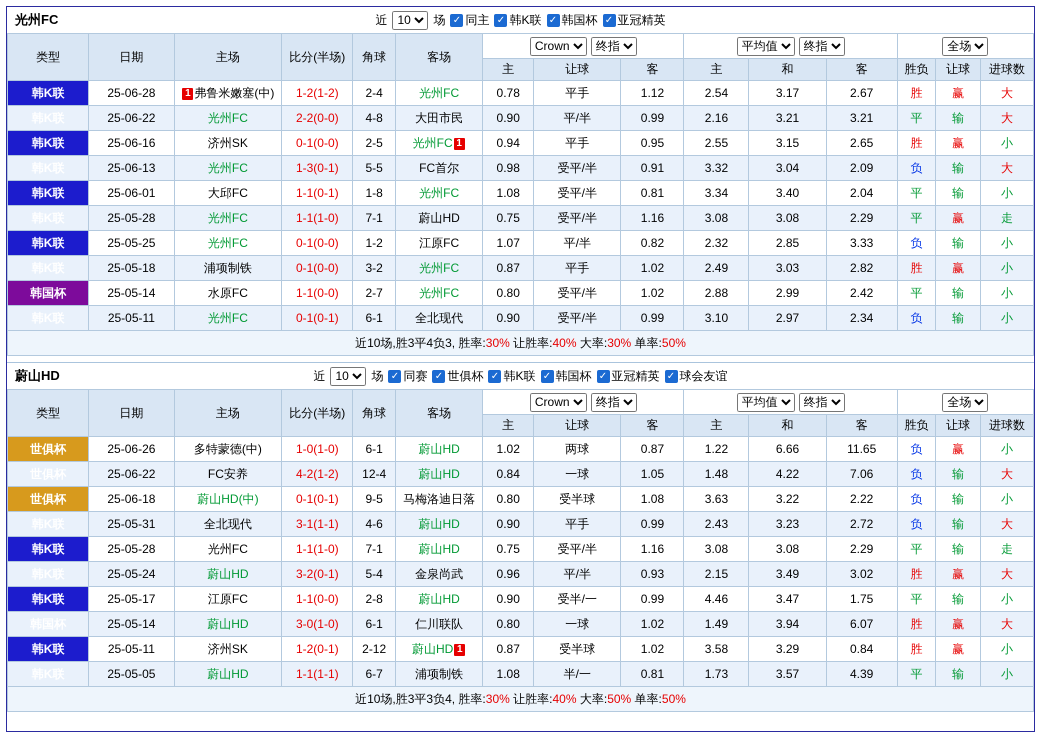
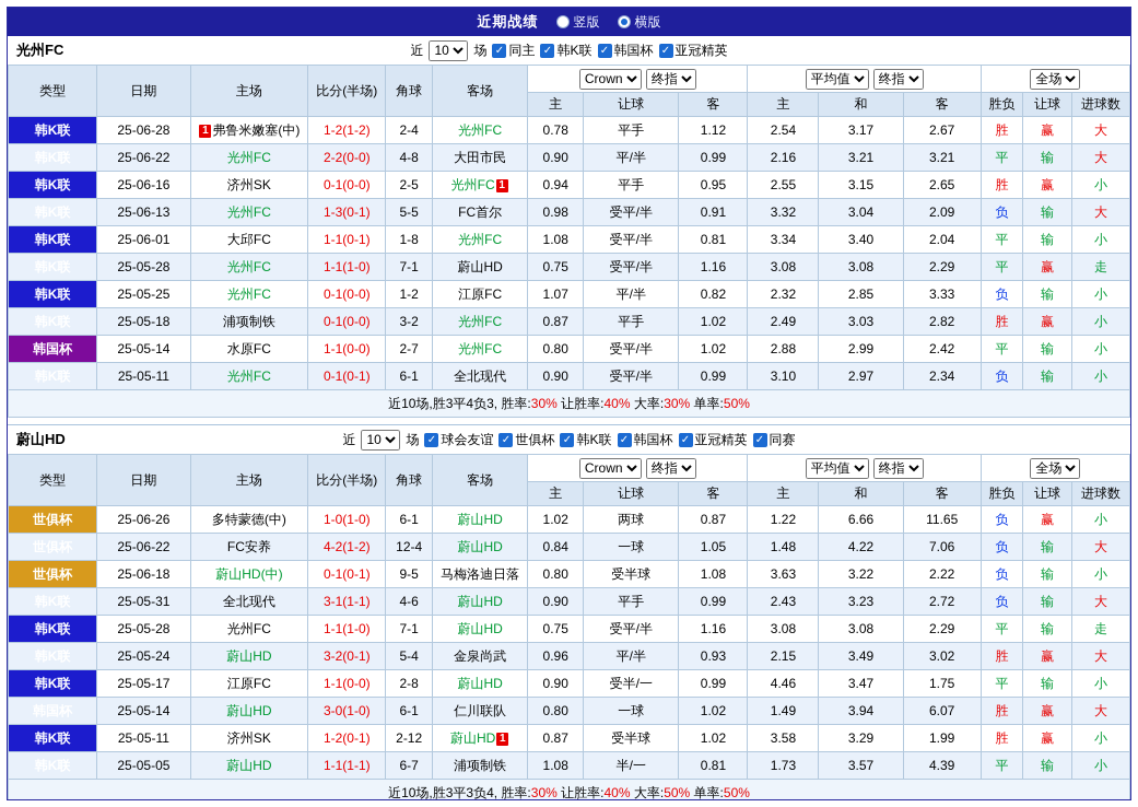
+ 近期战绩
+ 竖版
+ 横版
  光州FC
  近
  10
  场
  ✓
  同主
  ✓
  韩K联
  ✓
  韩国杯
  ✓
  亚冠精英
  类型	日期	主场	比分(半场)	角球	客场	Crown 终指	平均值 终指	全场
  主	让球	客	主	和	客	胜负	让球	进球数
  韩K联	25-06-28	1 弗鲁米嫩塞(中)	1-2(1-2)	2-4	光州FC	0.78	平手	1.12	2.54	3.17	2.67	胜	赢	大
  	25-06-22	光州FC	2-2(0-0)	4-8	大田市民	0.90	平/半	0.99	2.16	3.21	3.21	平	输	大
  韩K联	25-06-16	济州SK	0-1(0-0)	2-5	光州FC 1	0.94	平手	0.95	2.55	3.15	2.65	胜	赢	小
  	25-06-13	光州FC	1-3(0-1)	5-5	FC首尔	0.98	受平/半	0.91	3.32	3.04	2.09	负	输	大
  韩K联	25-06-01	大邱FC	1-1(0-1)	1-8	光州FC	1.08	受平/半	0.81	3.34	3.40	2.04	平	输	小
  	25-05-28	光州FC	1-1(1-0)	7-1	蔚山HD	0.75	受平/半	1.16	3.08	3.08	2.29	平	赢	走
  韩K联	25-05-25	光州FC	0-1(0-0)	1-2	江原FC	1.07	平/半	0.82	2.32	2.85	3.33	负	输	小
  	25-05-18	浦项制铁	0-1(0-0)	3-2	光州FC	0.87	平手	1.02	2.49	3.03	2.82	胜	赢	小
  韩国杯	25-05-14	水原FC	1-1(0-0)	2-7	光州FC	0.80	受平/半	1.02	2.88	2.99	2.42	平	输	小
  	25-05-11	光州FC	0-1(0-1)	6-1	全北现代	0.90	受平/半	0.99	3.10	2.97	2.34	负	输	小
  近10场,胜3平4负3, 胜率:30% 让胜率:40% 大率:30% 单率:50%
  蔚山HD
  近
  10
  场
  ✓
- 同赛
+ 球会友谊
  ✓
  世俱杯
  ✓
  韩K联
  ✓
  韩国杯
  ✓
  亚冠精英
  ✓
- 球会友谊
+ 同赛
  类型	日期	主场	比分(半场)	角球	客场	Crown 终指	平均值 终指	全场
  主	让球	客	主	和	客	胜负	让球	进球数
  世俱杯	25-06-26	多特蒙德(中)	1-0(1-0)	6-1	蔚山HD	1.02	两球	0.87	1.22	6.66	11.65	负	赢	小
  	25-06-22	FC安养	4-2(1-2)	12-4	蔚山HD	0.84	一球	1.05	1.48	4.22	7.06	负	输	大
  世俱杯	25-06-18	蔚山HD(中)	0-1(0-1)	9-5	马梅洛迪日落	0.80	受半球	1.08	3.63	3.22	2.22	负	输	小
  	25-05-31	全北现代	3-1(1-1)	4-6	蔚山HD	0.90	平手	0.99	2.43	3.23	2.72	负	输	大
  韩K联	25-05-28	光州FC	1-1(1-0)	7-1	蔚山HD	0.75	受平/半	1.16	3.08	3.08	2.29	平	输	走
  	25-05-24	蔚山HD	3-2(0-1)	5-4	金泉尚武	0.96	平/半	0.93	2.15	3.49	3.02	胜	赢	大
  韩K联	25-05-17	江原FC	1-1(0-0)	2-8	蔚山HD	0.90	受半/一	0.99	4.46	3.47	1.75	平	输	小
  	25-05-14	蔚山HD	3-0(1-0)	6-1	仁川联队	0.80	一球	1.02	1.49	3.94	6.07	胜	赢	大
- 韩K联	25-05-11	济州SK	1-2(0-1)	2-12	蔚山HD 1	0.87	受半球	1.02	3.58	3.29	0.84	胜	赢	小
+ 韩K联	25-05-11	济州SK	1-2(0-1)	2-12	蔚山HD 1	0.87	受半球	1.02	3.58	3.29	1.99	胜	赢	小
  	25-05-05	蔚山HD	1-1(1-1)	6-7	浦项制铁	1.08	半/一	0.81	1.73	3.57	4.39	平	输	小
  近10场,胜3平3负4, 胜率:30% 让胜率:40% 大率:50% 单率:50%
